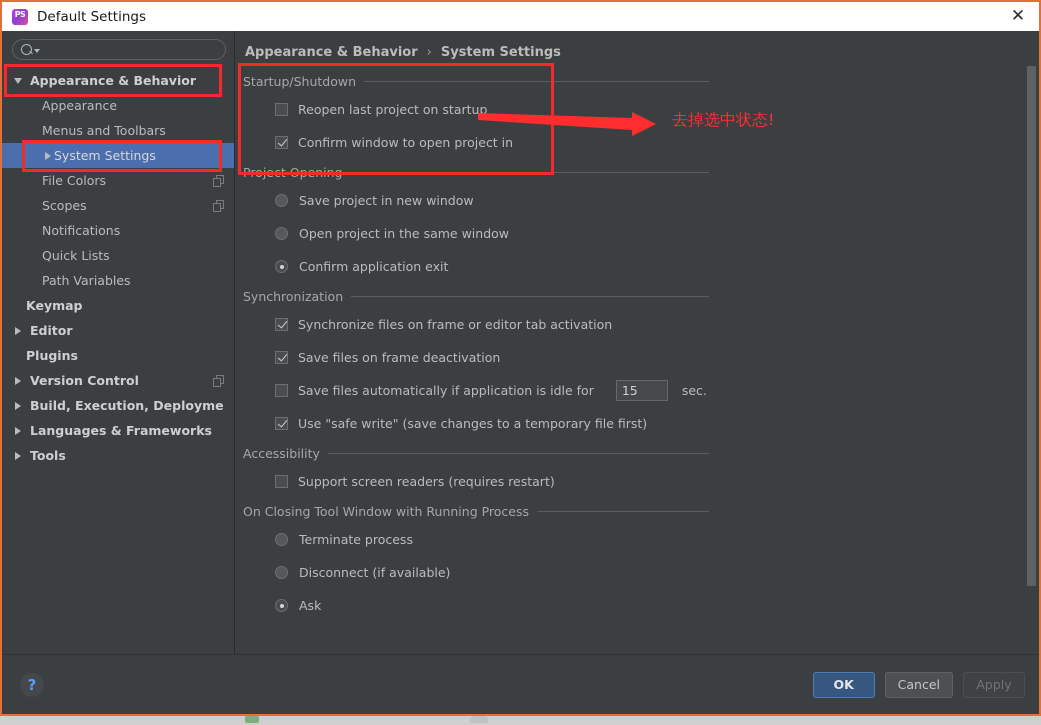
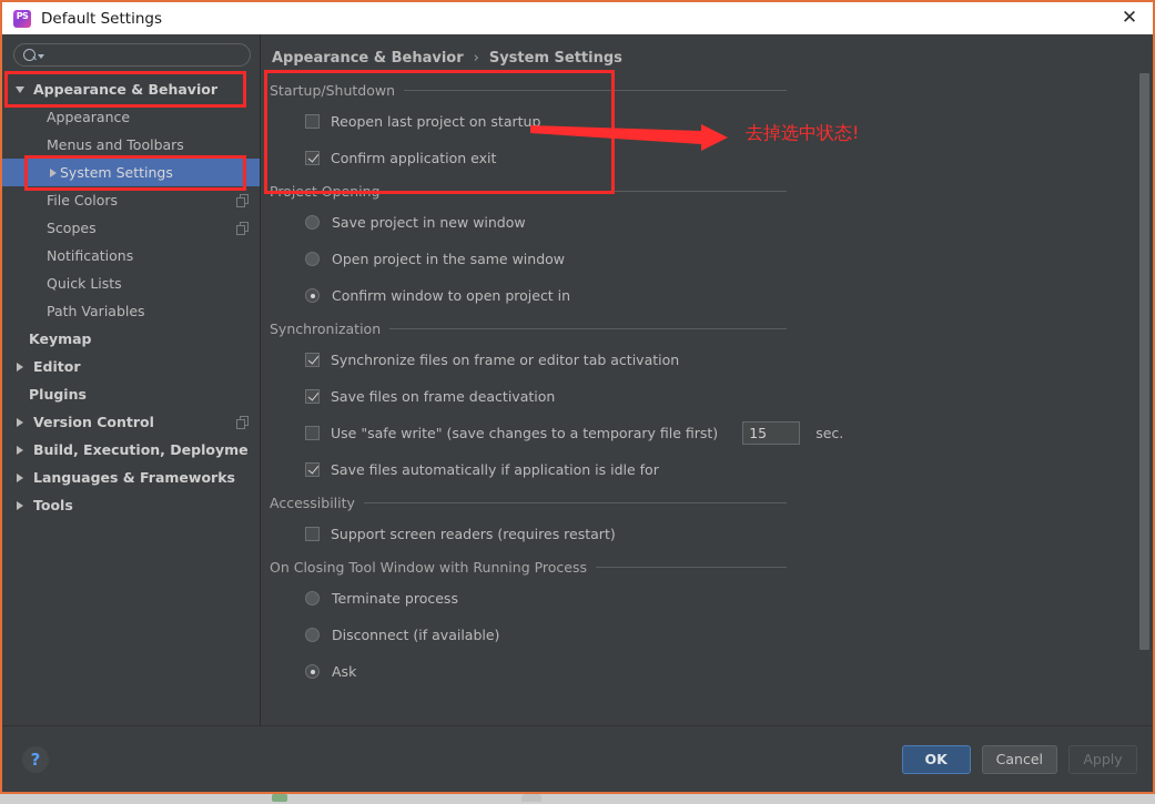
  Default Settings
  ✕
  Appearance & Behavior
  Appearance
  Menus and Toolbars
  System Settings
  File Colors
  Scopes
  Notifications
  Quick Lists
  Path Variables
  Keymap
  Editor
  Plugins
  Version Control
  Build, Execution, Deployme
  Languages & Frameworks
  Tools
  Appearance & Behavior
  ›
  System Settings
  Startup/Shutdown
  Reopen last project on startup
- Confirm window to open project in
+ Confirm application exit
  Project Opening
  Save project in new window
  Open project in the same window
- Confirm application exit
+ Confirm window to open project in
  Synchronization
  Synchronize files on frame or editor tab activation
  Save files on frame deactivation
- Save files automatically if application is idle for
+ Use "safe write" (save changes to a temporary file first)
  15
  sec.
- Use "safe write" (save changes to a temporary file first)
+ Save files automatically if application is idle for
  Accessibility
  Support screen readers (requires restart)
  On Closing Tool Window with Running Process
  Terminate process
  Disconnect (if available)
  Ask
  ?
  OK
  Cancel
  Apply
  去掉选中状态!
